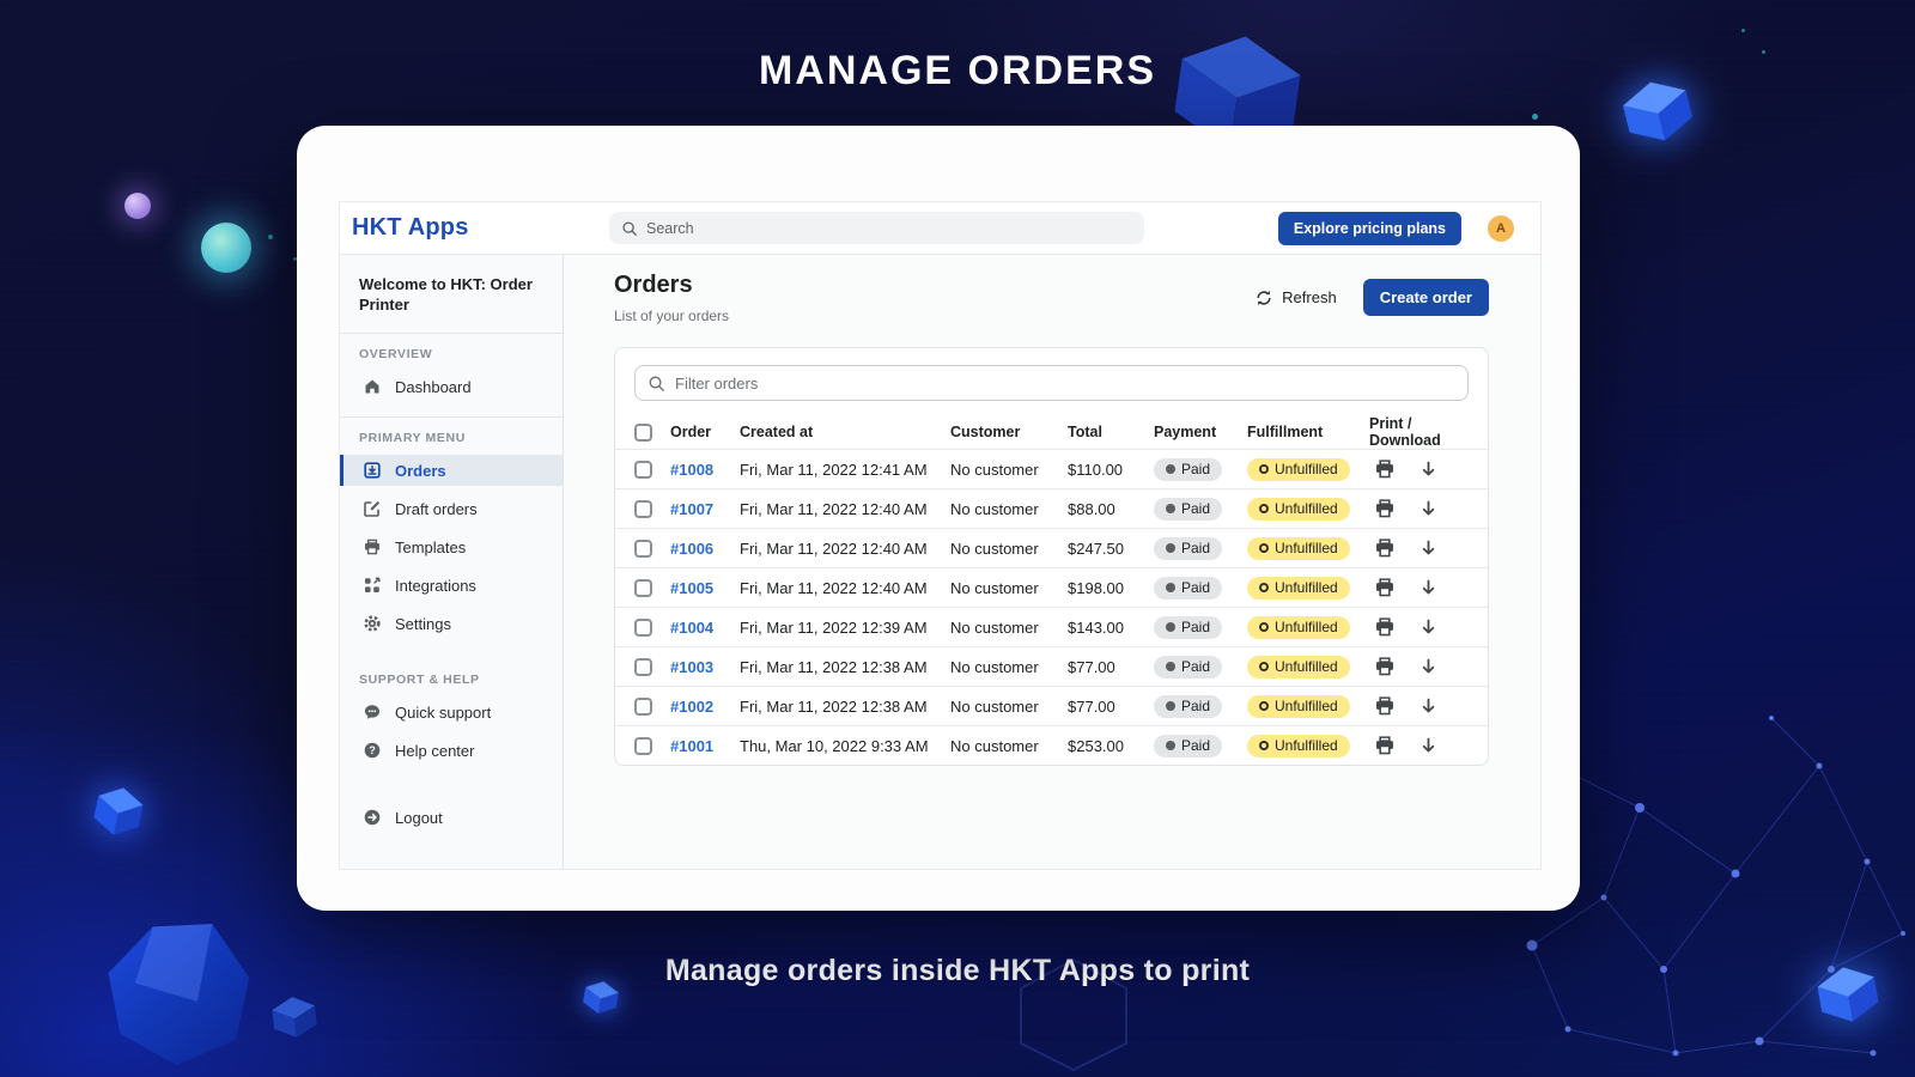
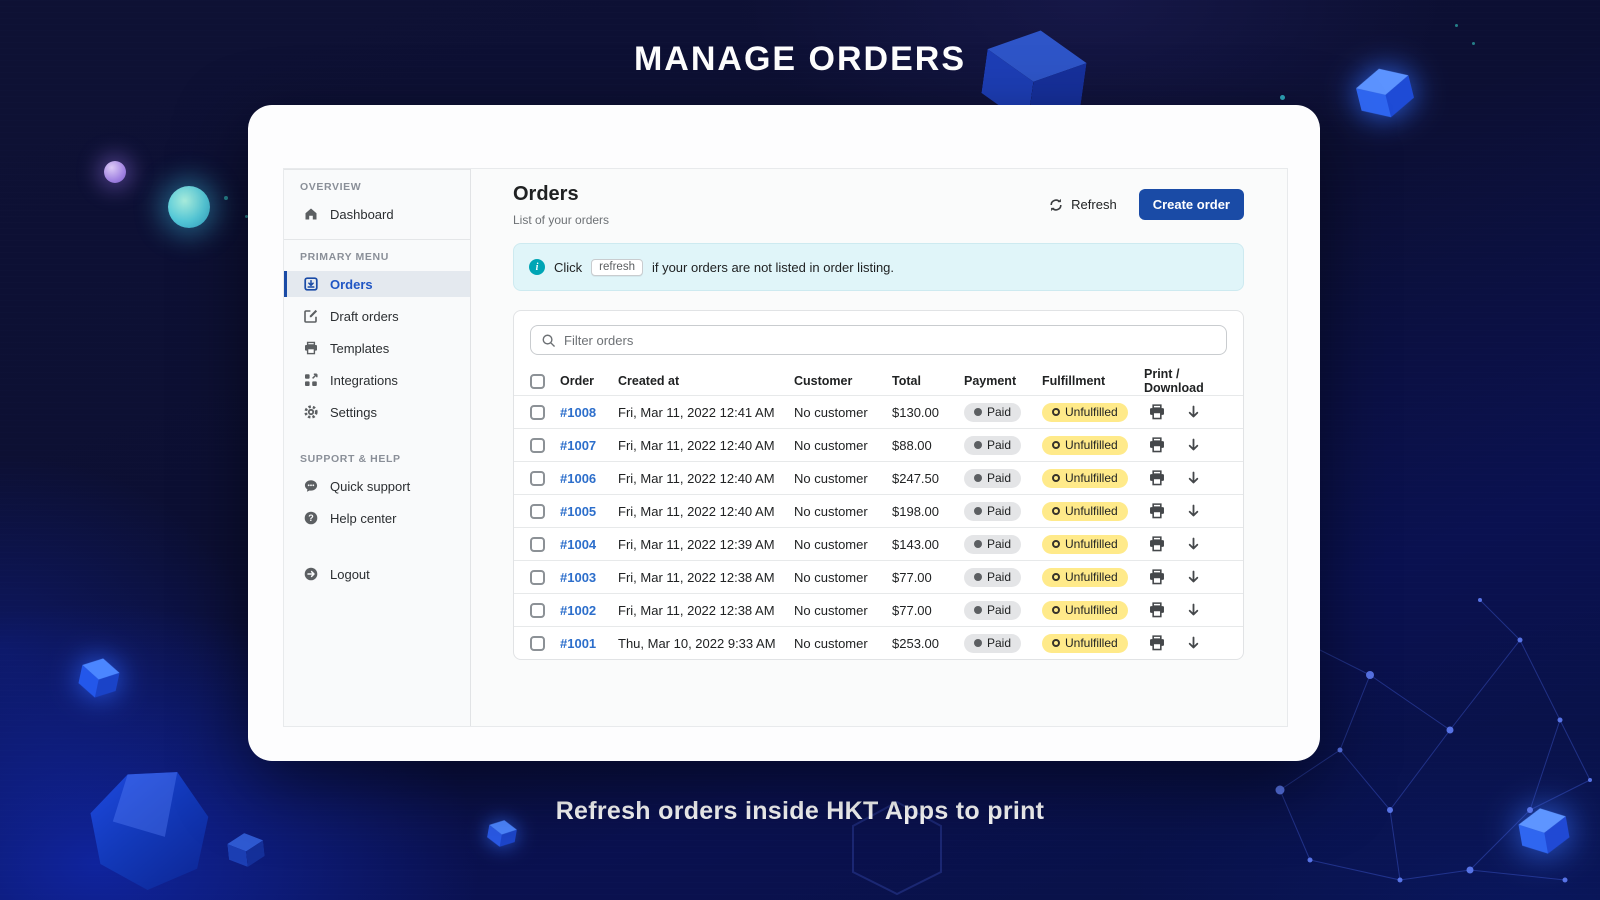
  MANAGE ORDERS
- Manage orders inside HKT Apps to print
+ Refresh orders inside HKT Apps to print
- HKT Apps
- Search
- Explore pricing plans
- A
- Welcome to HKT: Order Printer
  OVERVIEW
  Dashboard
  PRIMARY MENU
  Orders
  Draft orders
  Templates
  Integrations
  Settings
  SUPPORT & HELP
  Quick support
  ?
  Help center
  Logout
  Orders
  List of your orders
  Refresh
  Create order
+ i
+ Click
+ refresh
+ if your orders are not listed in order listing.
  Filter orders
  Order
  Created at
  Customer
  Total
  Payment
  Fulfillment
  Print / Download
  #1008
  Fri, Mar 11, 2022 12:41 AM
  No customer
- $110.00
+ $130.00
  Paid
  Unfulfilled
  #1007
  Fri, Mar 11, 2022 12:40 AM
  No customer
  $88.00
  Paid
  Unfulfilled
  #1006
  Fri, Mar 11, 2022 12:40 AM
  No customer
  $247.50
  Paid
  Unfulfilled
  #1005
  Fri, Mar 11, 2022 12:40 AM
  No customer
  $198.00
  Paid
  Unfulfilled
  #1004
  Fri, Mar 11, 2022 12:39 AM
  No customer
  $143.00
  Paid
  Unfulfilled
  #1003
  Fri, Mar 11, 2022 12:38 AM
  No customer
  $77.00
  Paid
  Unfulfilled
  #1002
  Fri, Mar 11, 2022 12:38 AM
  No customer
  $77.00
  Paid
  Unfulfilled
  #1001
  Thu, Mar 10, 2022 9:33 AM
  No customer
  $253.00
  Paid
  Unfulfilled
